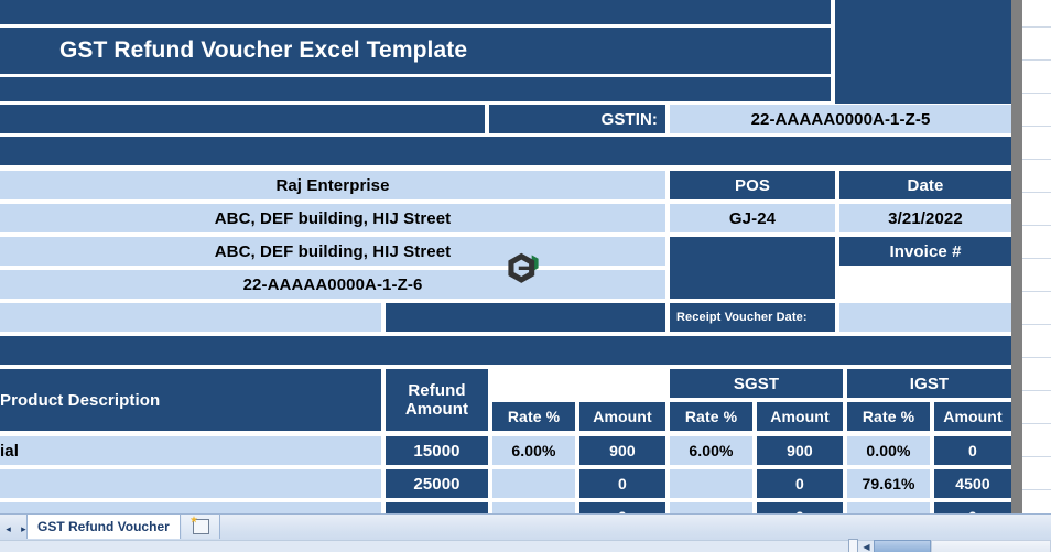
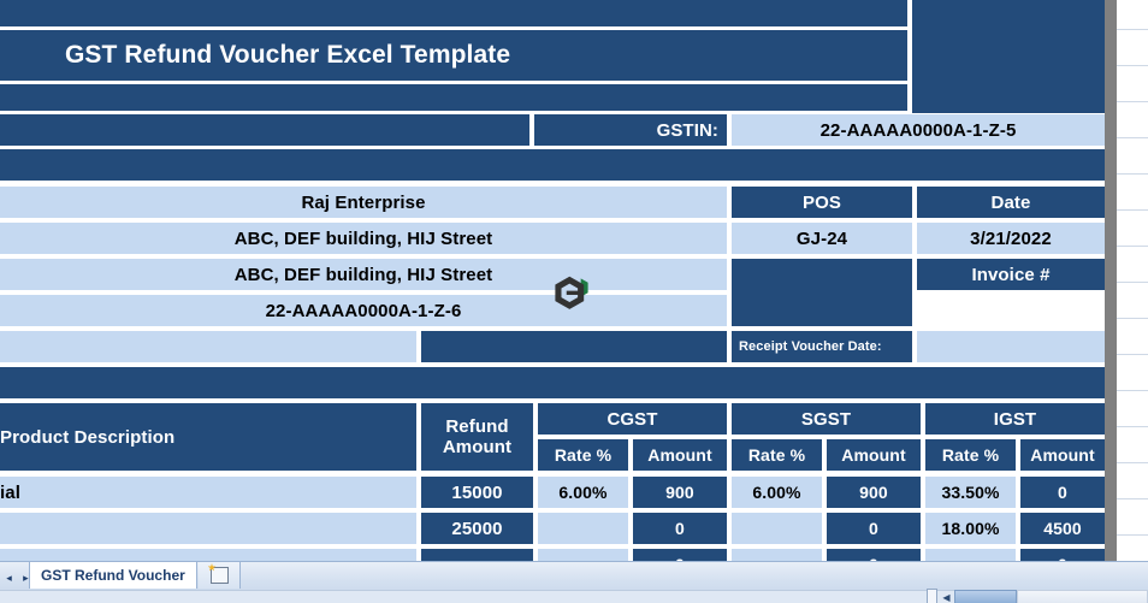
  GST Refund Voucher Excel Template
  GSTIN:
  22-AAAAA0000A-1-Z-5
  Raj Enterprise
  POS
  Date
  ABC, DEF building, HIJ Street
  GJ-24
  3/21/2022
  ABC, DEF building, HIJ Street
  Invoice #
  22-AAAAA0000A-1-Z-6
  Receipt Voucher Date:
+ CGST
  SGST
  IGST
  Product Description
  Refund
  Amount
  Rate %
  Amount
  Rate %
  Amount
  Rate %
  Amount
  ial
  15000
  6.00%
  900
  6.00%
  900
- 0.00%
+ 33.50%
  0
  25000
  0
  0
- 79.61%
+ 18.00%
  4500
  ◂
  GST Refund Voucher
  ◀
